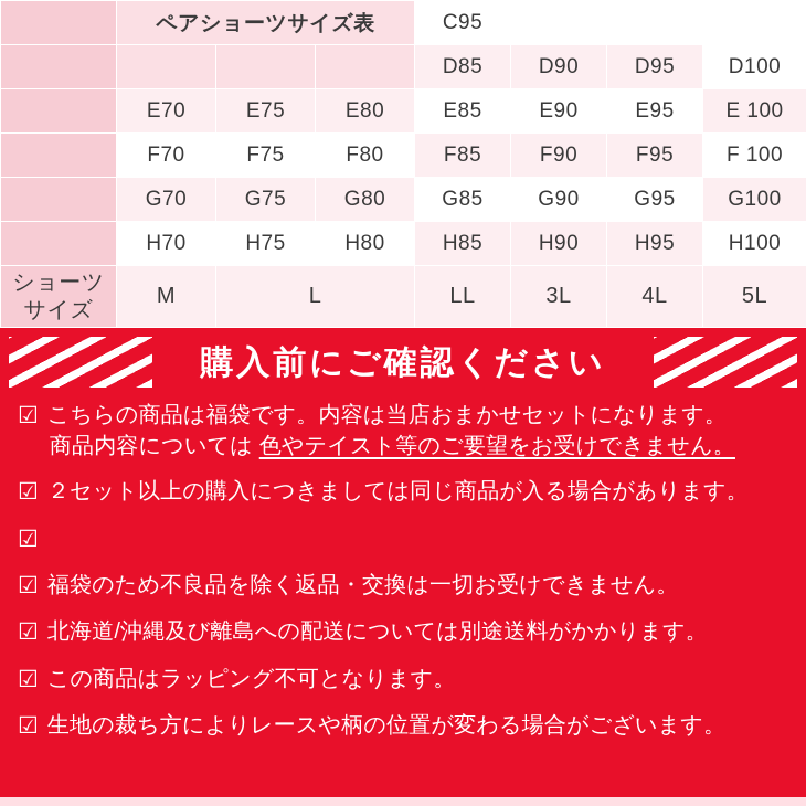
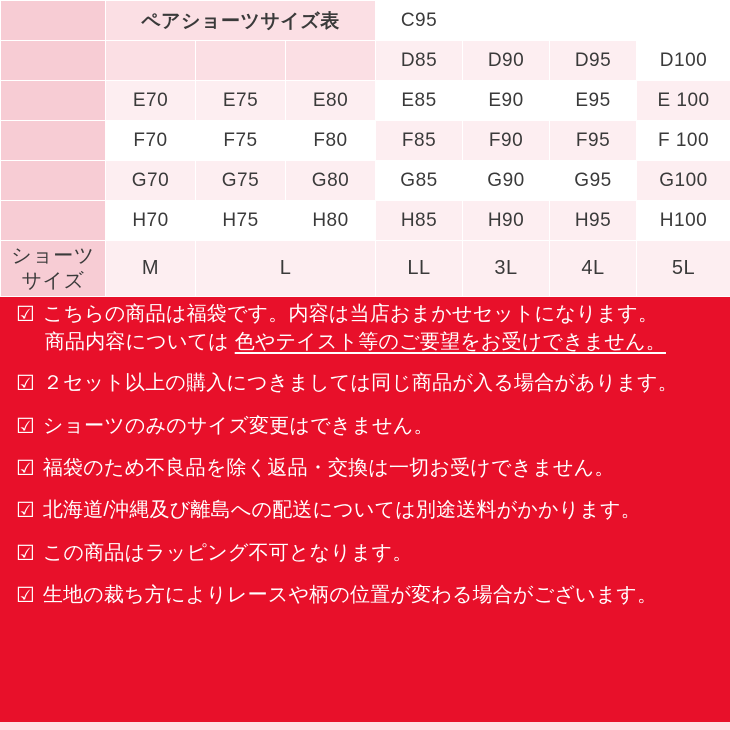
  	ペアショーツサイズ表	C95
  				D85	D90	D95	D100
  	E70	E75	E80	E85	E90	E95	E 100
  	F70	F75	F80	F85	F90	F95	F 100
  	G70	G75	G80	G85	G90	G95	G100
  	H70	H75	H80	H85	H90	H95	H100
  ショーツ サイズ	M	L	LL	3L	4L	5L
- 購入前にご確認ください
  ☑
  こちらの商品は福袋です。内容は当店おまかせセットになります。
  商品内容については 色やテイスト等のご要望をお受けできません。
  ☑
  ２セット以上の購入につきましては同じ商品が入る場合があります。
  ☑
+ ショーツのみのサイズ変更はできません。
  ☑
  福袋のため不良品を除く返品・交換は一切お受けできません。
  ☑
  北海道/沖縄及び離島への配送については別途送料がかかります。
  ☑
  この商品はラッピング不可となります。
  ☑
  生地の裁ち方によりレースや柄の位置が変わる場合がございます。
